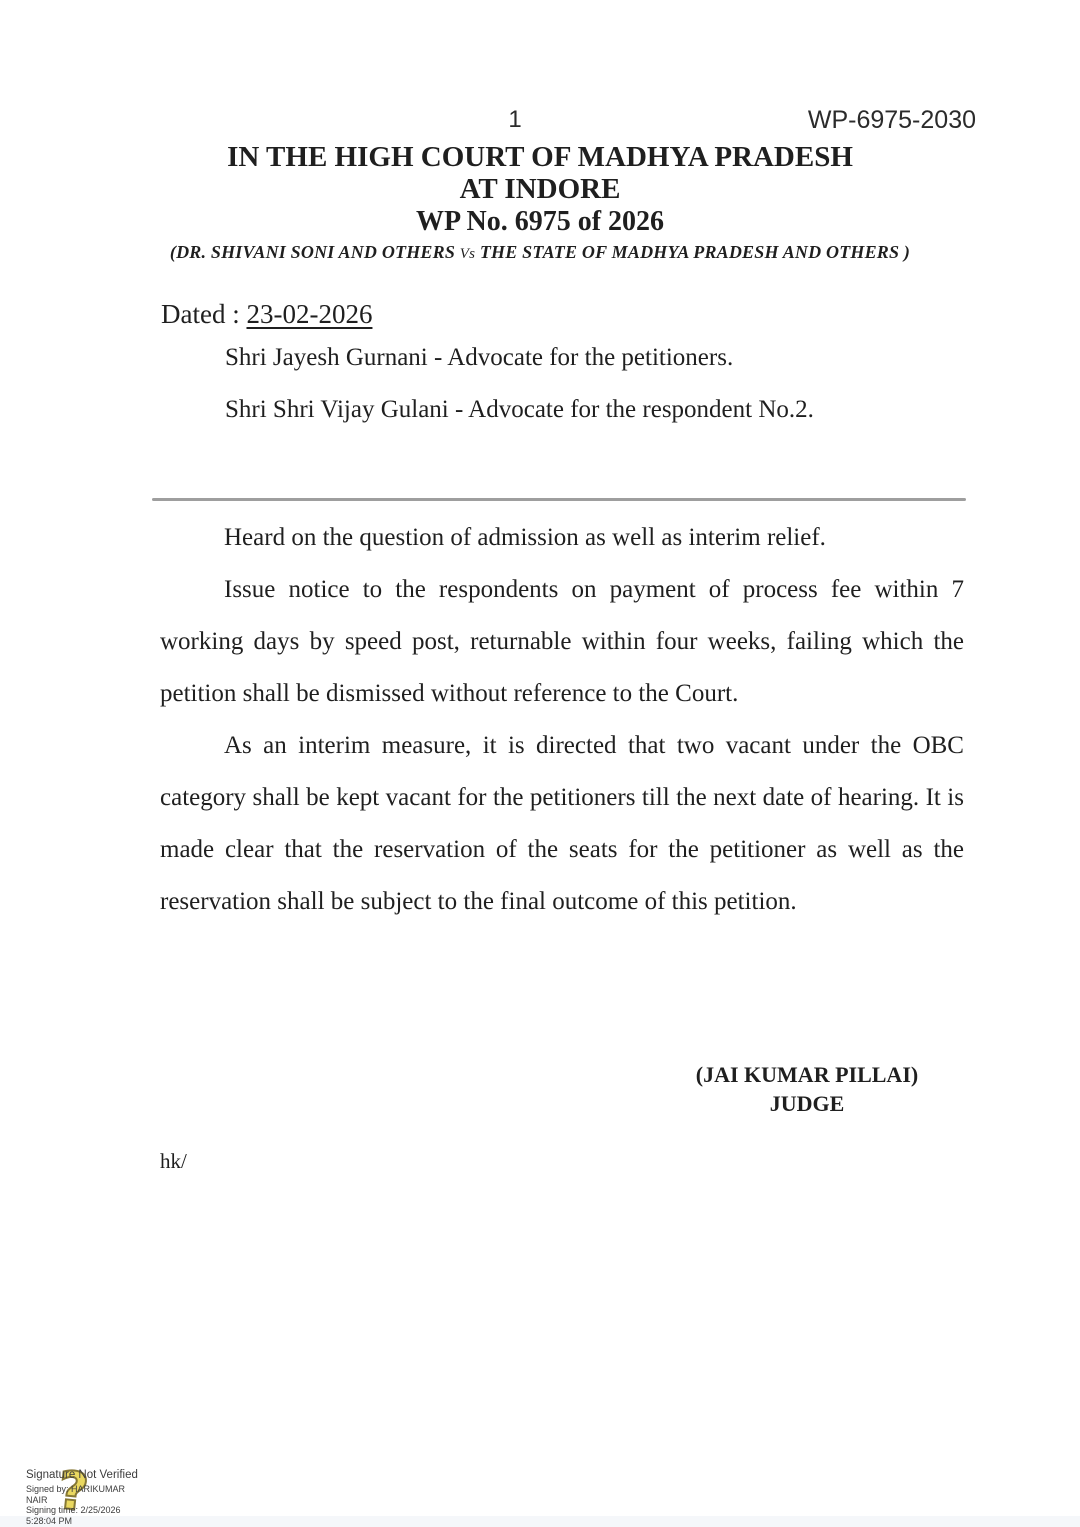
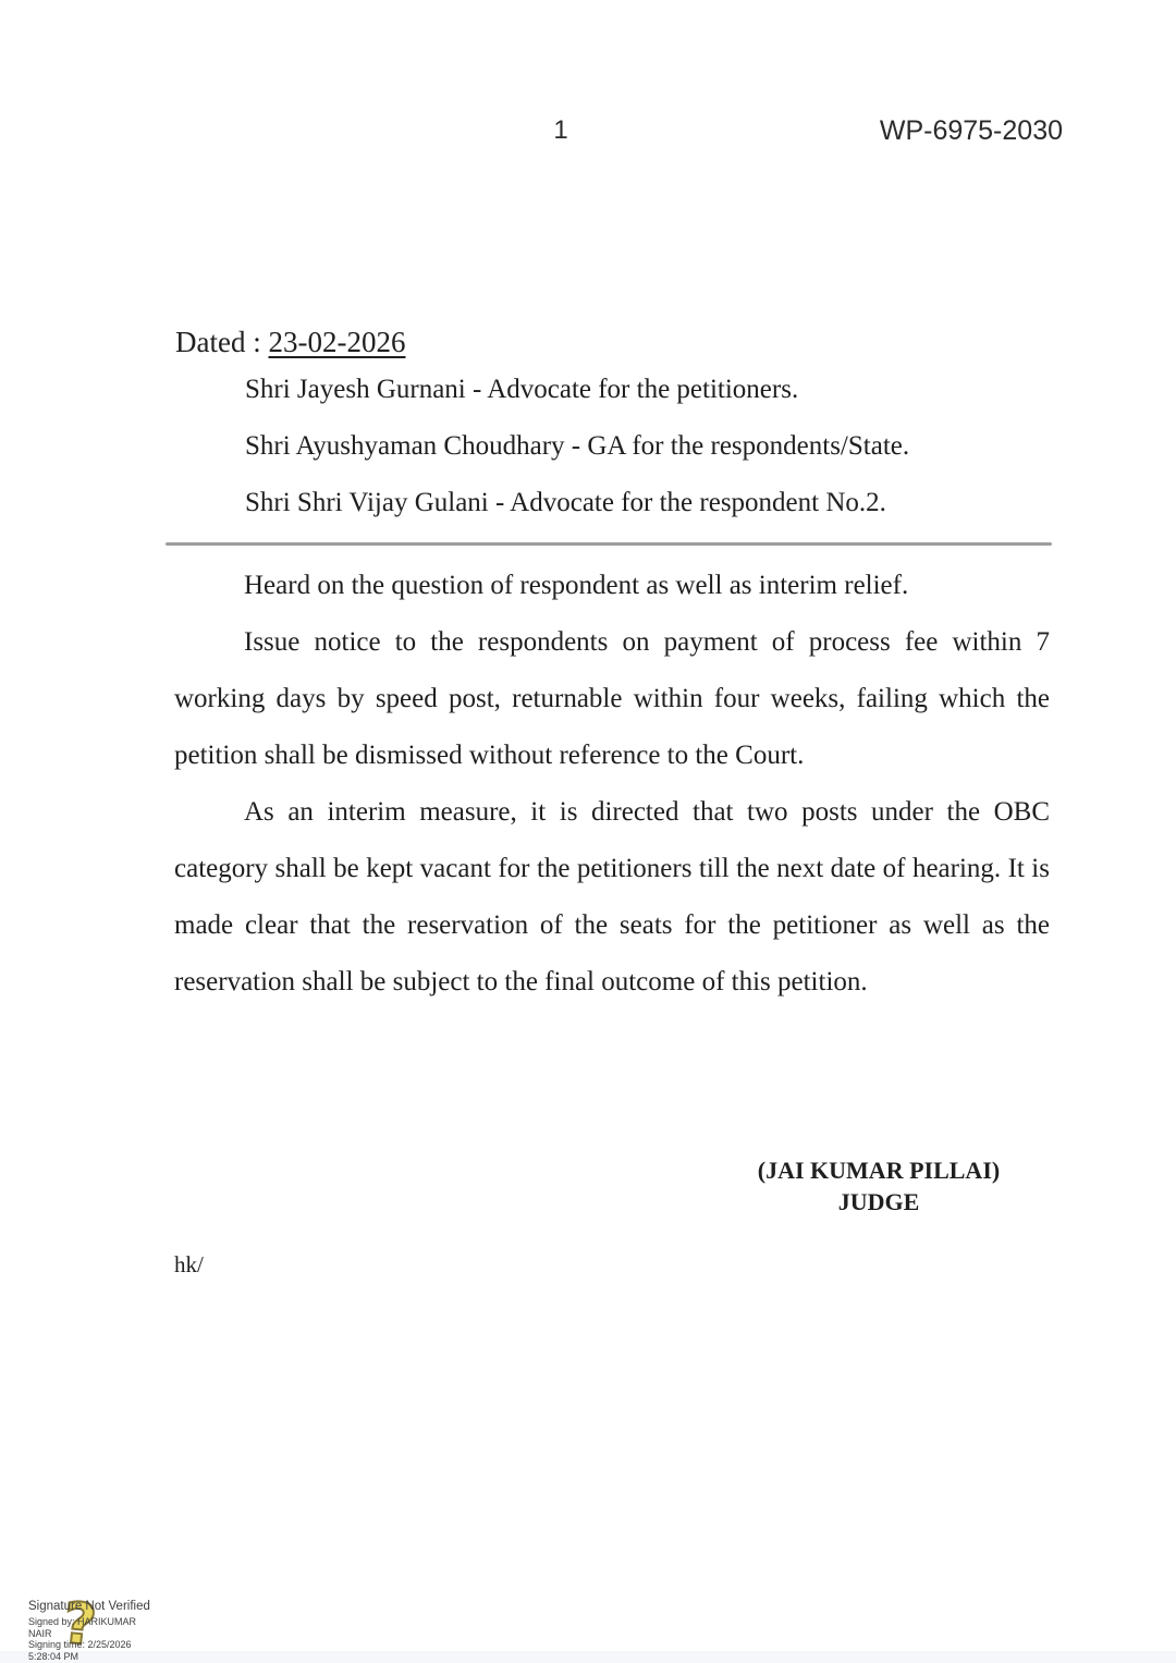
  1
  WP-6975-2030
- IN THE HIGH COURT OF MADHYA PRADESH
- AT INDORE
- WP No. 6975 of 2026
- (DR. SHIVANI SONI AND OTHERS Vs THE STATE OF MADHYA PRADESH AND OTHERS )
  Dated : 23-02-2026
  Shri Jayesh Gurnani - Advocate for the petitioners.
+ Shri Ayushyaman Choudhary - GA for the respondents/State.
  Shri Shri Vijay Gulani - Advocate for the respondent No.2.
- Heard on the question of admission as well as interim relief.
+ Heard on the question of respondent as well as interim relief.
  Issue notice to the respondents on payment of process fee within 7 working days by speed post, returnable within four weeks, failing which the petition shall be dismissed without reference to the Court.
- As an interim measure, it is directed that two vacant under the OBC category shall be kept vacant for the petitioners till the next date of hearing. It is made clear that the reservation of the seats for the petitioner as well as the reservation shall be subject to the final outcome of this petition.
+ As an interim measure, it is directed that two posts under the OBC category shall be kept vacant for the petitioners till the next date of hearing. It is made clear that the reservation of the seats for the petitioner as well as the reservation shall be subject to the final outcome of this petition.
  (JAI KUMAR PILLAI)
  JUDGE
  hk/
  Signature Not Verified
  Signed by: HARIKUMAR
  NAIR
  Signing time: 2/25/2026
  5:28:04 PM
